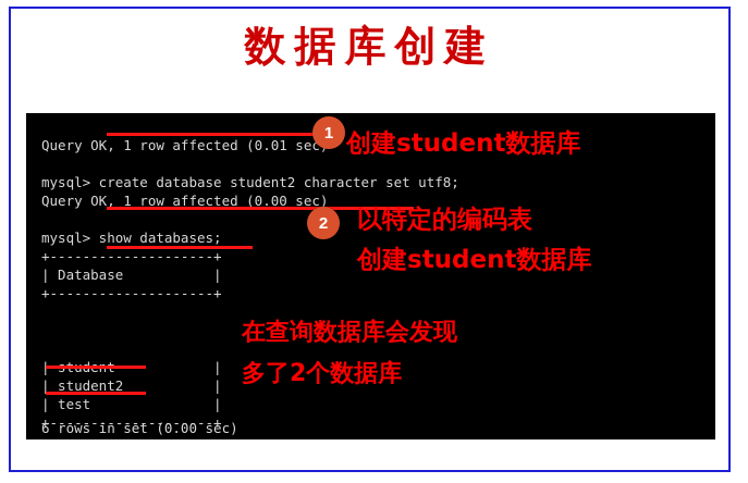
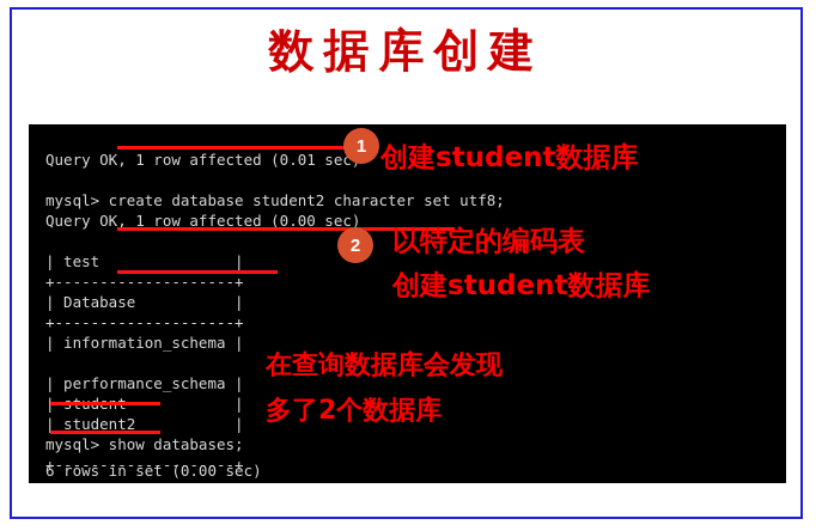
  数据库创建
  Query OK, 1 row affected (0.01 sec
  mysql> create database student2 character set utf8;
  Query OK, 1 row affected (0.00 sec)
- mysql> show databases;
+ | test |
  +--------------------+
  | Database |
  +--------------------+
+ | information_schema |
+ | performance_schema |
  | student2 |
- | test |
+ mysql> show databases;
  +--------------------+
  6 rows in set (0.00 sec)
  1
  2
  创建student数据库
  以特定的编码表
  创建student数据库
  在查询数据库会发现
  多了2个数据库
